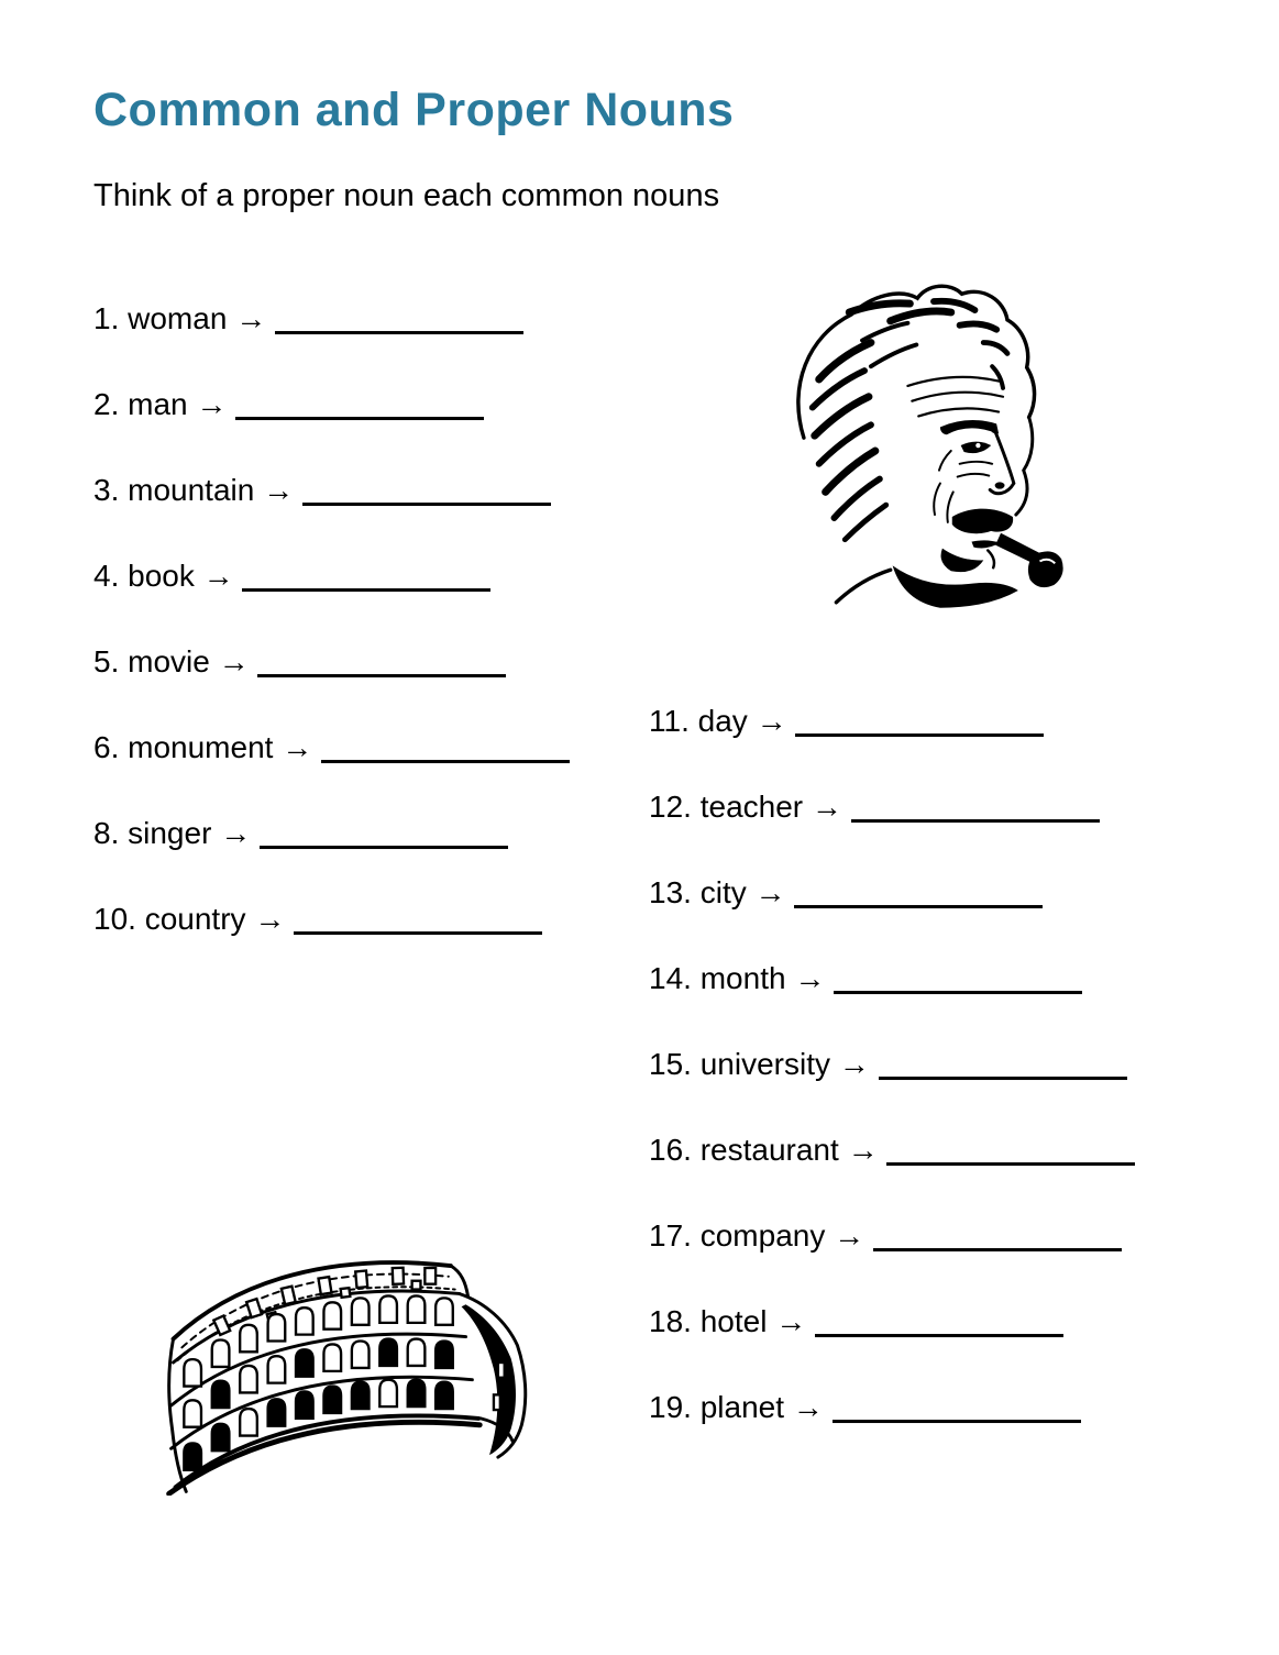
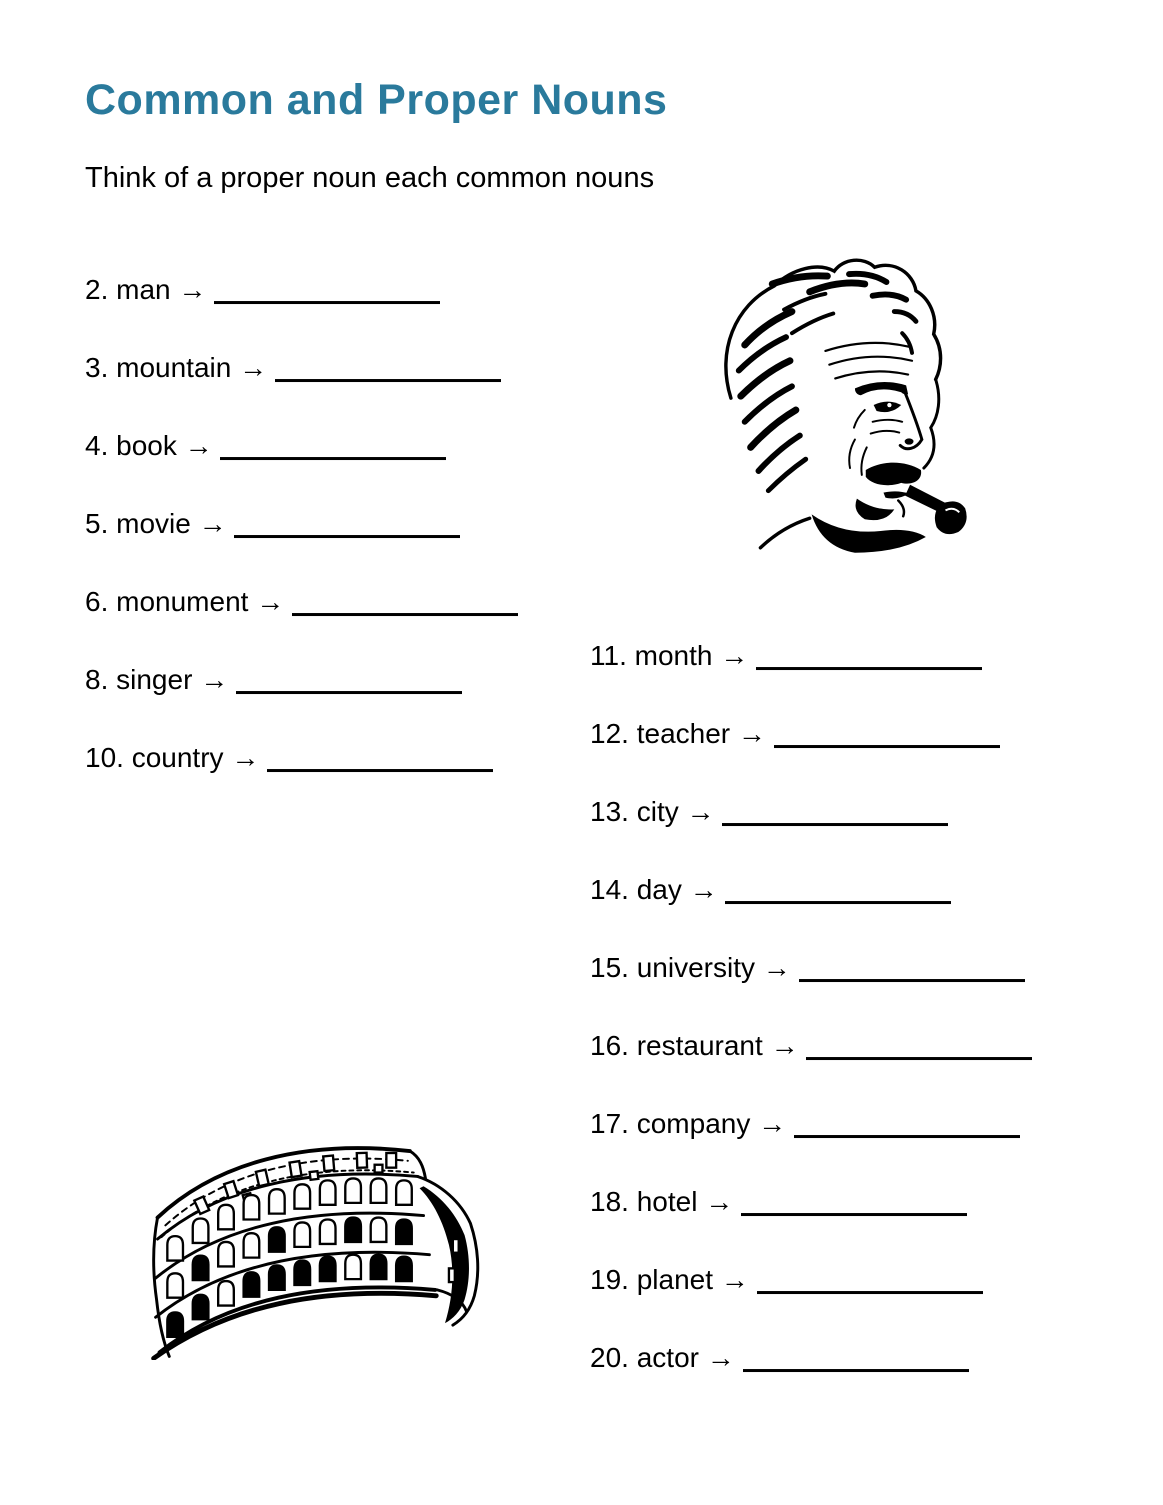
  Common and Proper Nouns
  Think of a proper noun each common nouns
- 1. woman →
  2. man →
  3. mountain →
  4. book →
  5. movie →
  6. monument →
  8. singer →
  10. country →
- 11. day →
+ 11. month →
  12. teacher →
  13. city →
- 14. month →
+ 14. day →
  15. university →
  16. restaurant →
  17. company →
  18. hotel →
  19. planet →
+ 20. actor →
